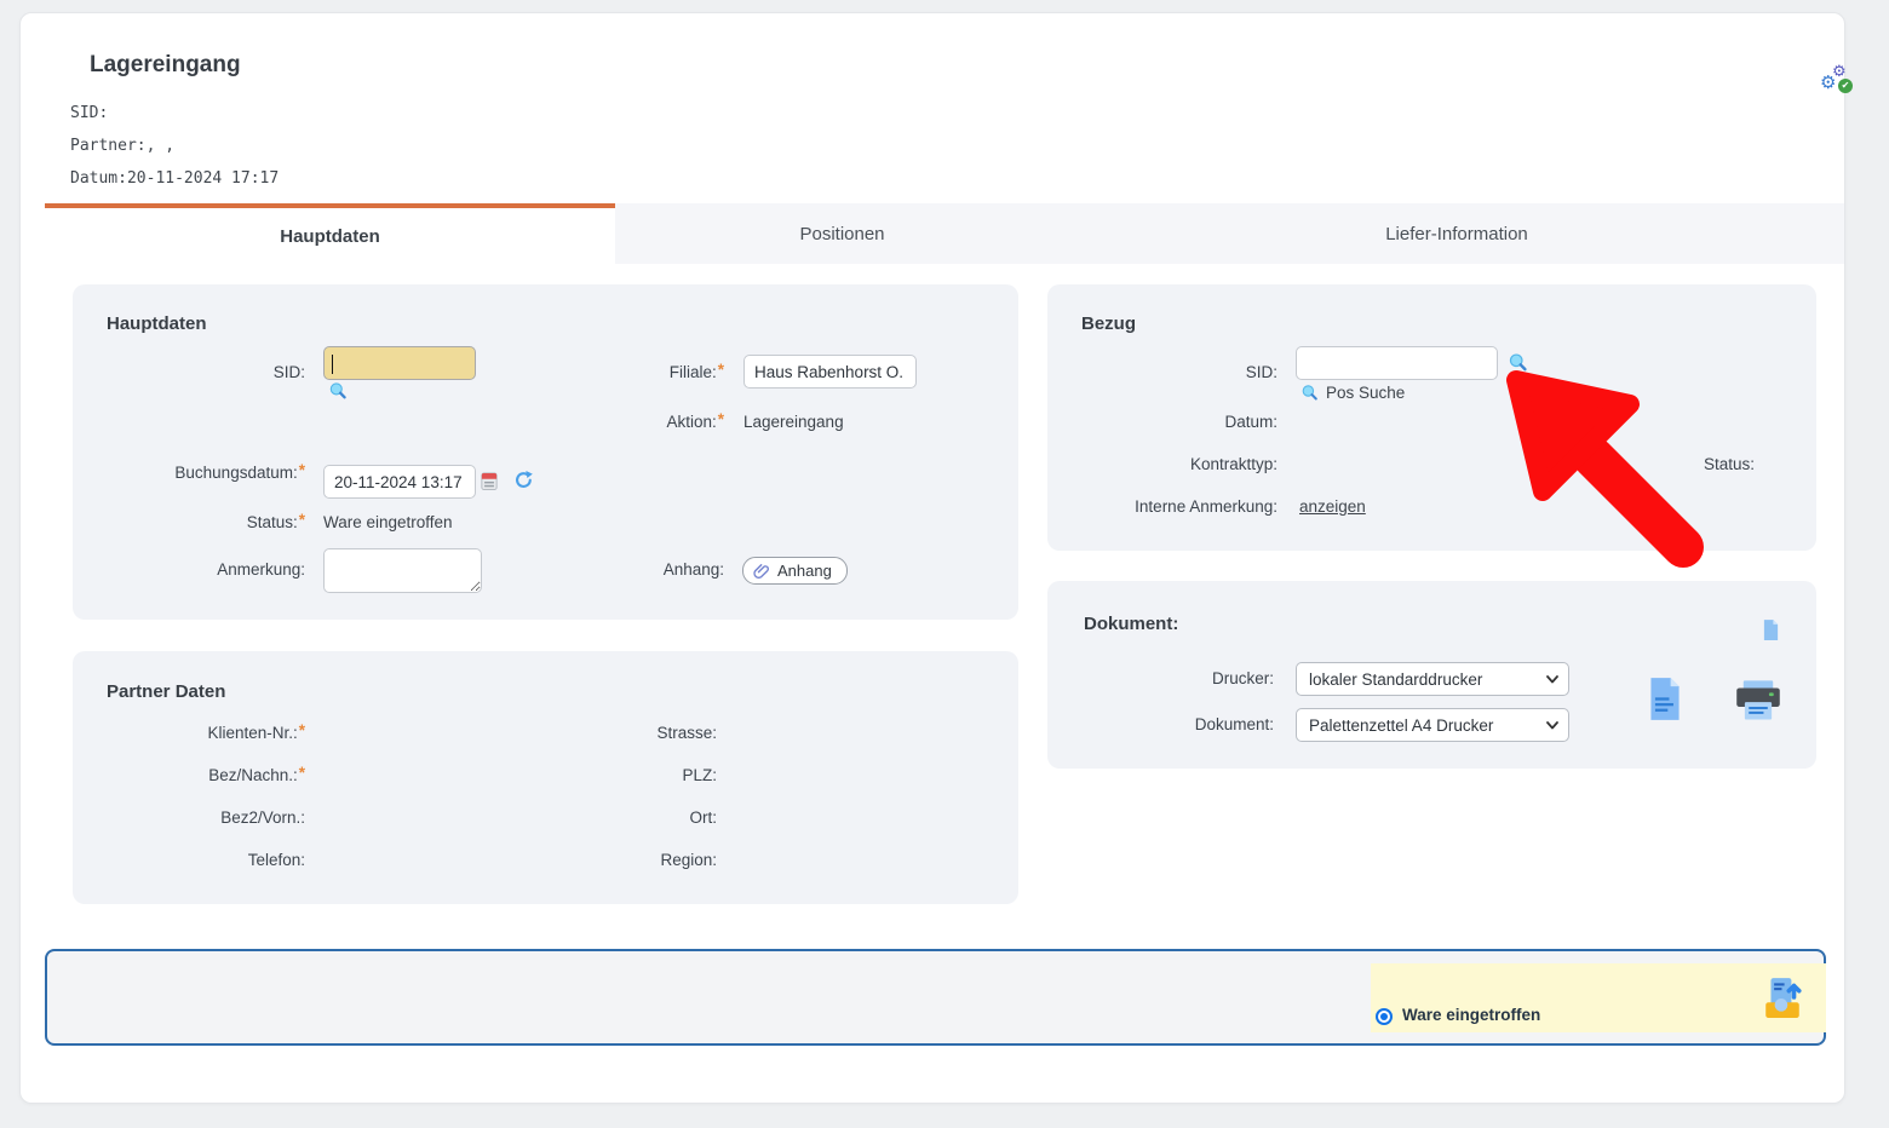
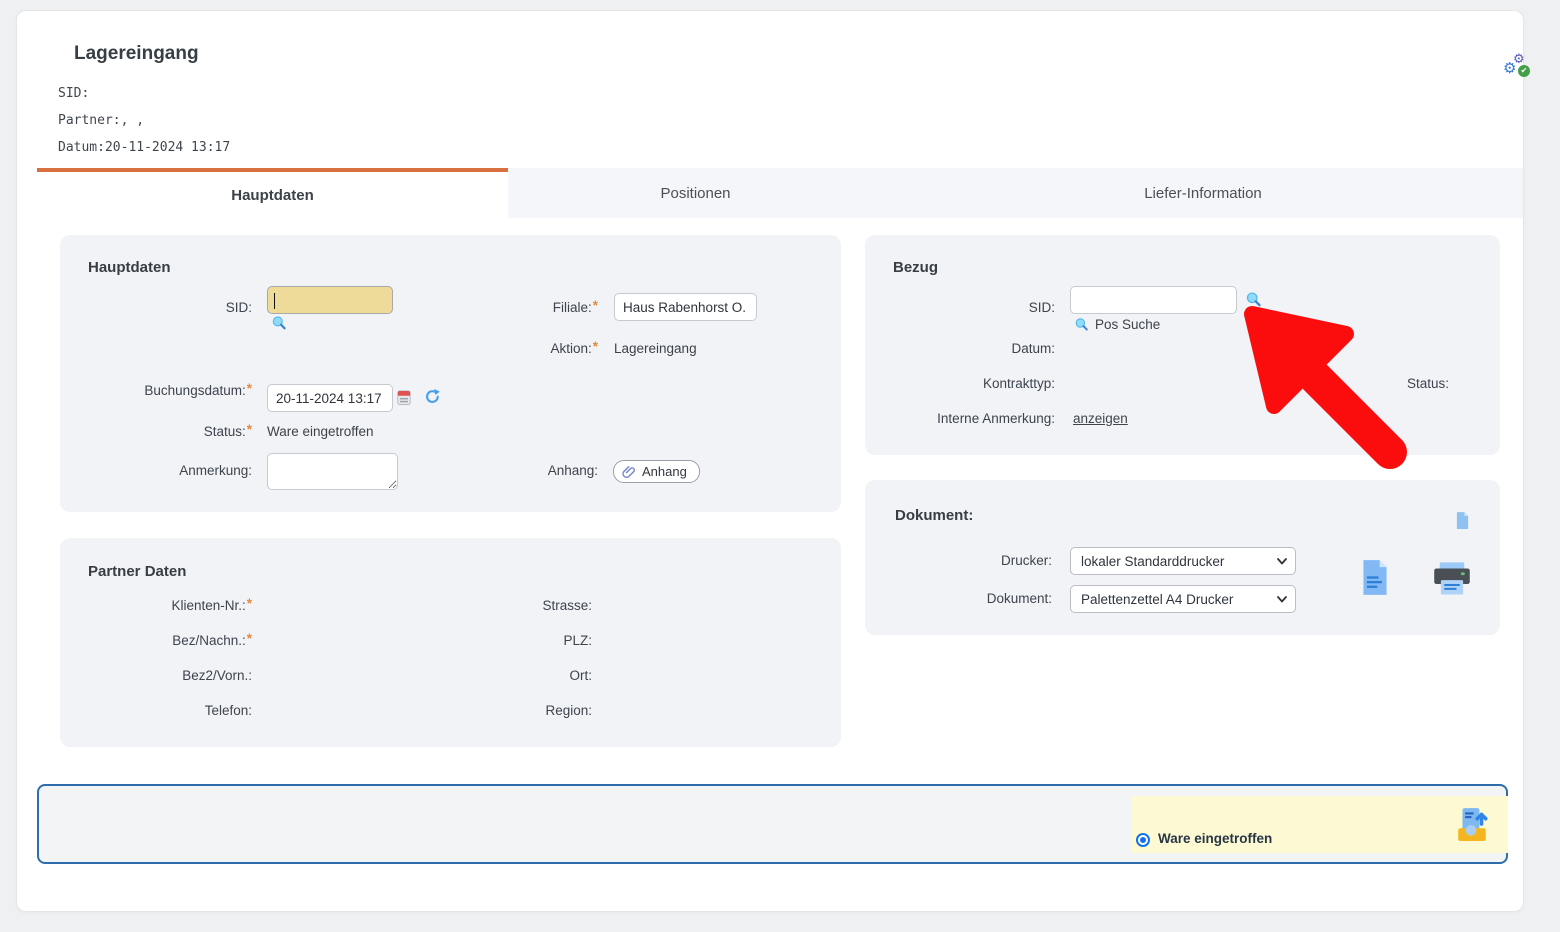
  Lagereingang
  ⚙
  ⚙
  ✔
  SID:
  Partner:, ,
- Datum:20-11-2024 17:17
+ Datum:20-11-2024 13:17
  Hauptdaten
  Positionen
  Liefer-Information
  Hauptdaten
  SID:
  Filiale:*
  Haus Rabenhorst O.
  Aktion:*
  Lagereingang
  Buchungsdatum:*
  20-11-2024 13:17
  Status:*
  Ware eingetroffen
  Anmerkung:
  Anhang:
  Anhang
  Partner Daten
  Klienten-Nr.:*
  Bez/Nachn.:*
  Bez2/Vorn.:
  Telefon:
  Strasse:
  PLZ:
  Ort:
  Region:
  Bezug
  SID:
  Pos Suche
  Datum:
  Kontrakttyp:
  Status:
  Interne Anmerkung:
  anzeigen
  Dokument:
  Drucker:
  lokaler Standarddrucker
  Dokument:
  Palettenzettel A4 Drucker
  Ware eingetroffen
